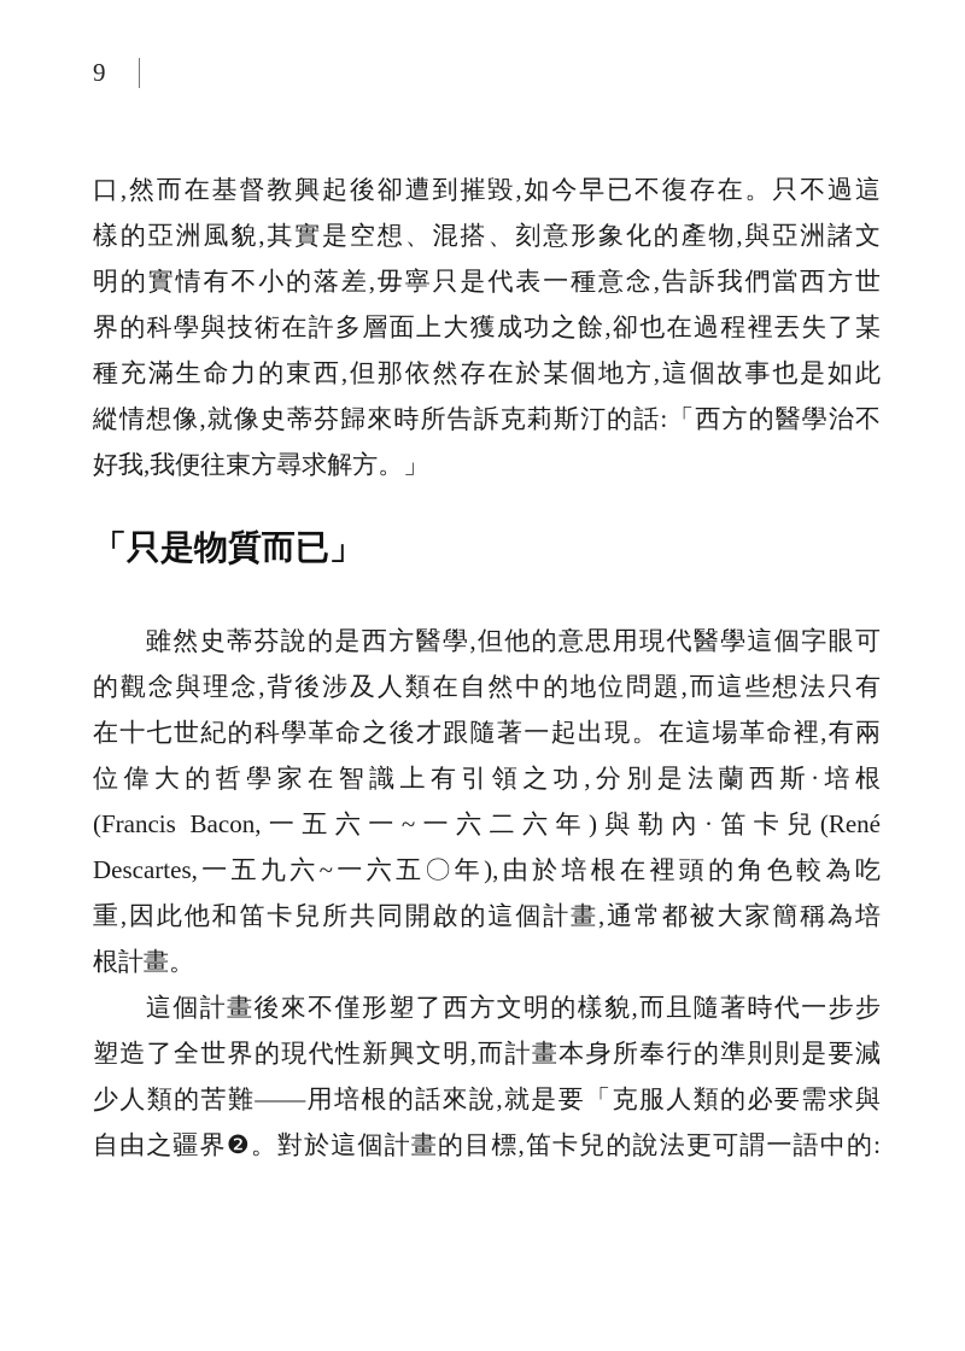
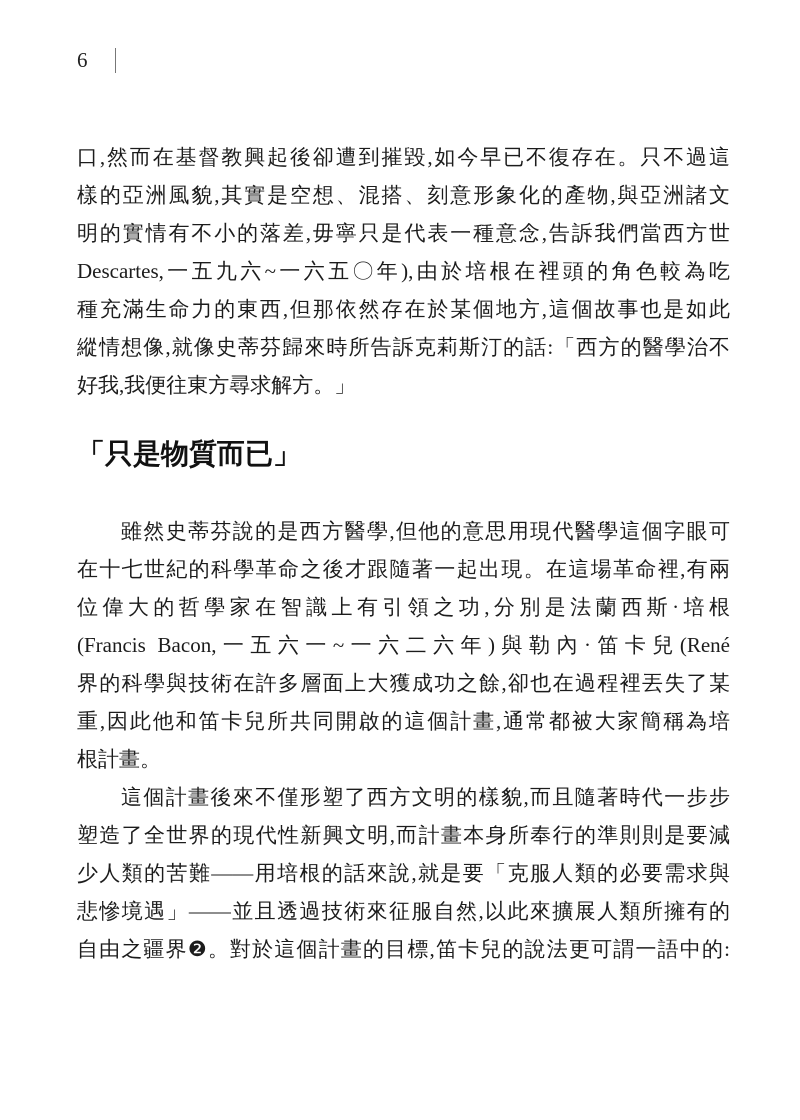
- 9
+ 6
  口,然而在基督教興起後卻遭到摧毀,如今早已不復存在。只不過這
  樣的亞洲風貌,其實是空想、混搭、刻意形象化的產物,與亞洲諸文
  明的實情有不小的落差,毋寧只是代表一種意念,告訴我們當西方世
- 界的科學與技術在許多層面上大獲成功之餘,卻也在過程裡丟失了某
+ Descartes,一五九六~一六五〇年),由於培根在裡頭的角色較為吃
  種充滿生命力的東西,但那依然存在於某個地方,這個故事也是如此
  縱情想像,就像史蒂芬歸來時所告訴克莉斯汀的話:「西方的醫學治不
  好我,我便往東方尋求解方。」
  「只是物質而已」
  雖然史蒂芬說的是西方醫學,但他的意思用現代醫學這個字眼可
- 的觀念與理念,背後涉及人類在自然中的地位問題,而這些想法只有
  在十七世紀的科學革命之後才跟隨著一起出現。在這場革命裡,有兩
  位偉大的哲學家在智識上有引領之功,分別是法蘭西斯·培根
  (Francis Bacon,一五六一~一六二六年)與勒內·笛卡兒(René
- Descartes,一五九六~一六五〇年),由於培根在裡頭的角色較為吃
+ 界的科學與技術在許多層面上大獲成功之餘,卻也在過程裡丟失了某
  重,因此他和笛卡兒所共同開啟的這個計畫,通常都被大家簡稱為培
  根計畫。
  這個計畫後來不僅形塑了西方文明的樣貌,而且隨著時代一步步
  塑造了全世界的現代性新興文明,而計畫本身所奉行的準則則是要減
  少人類的苦難——用培根的話來說,就是要「克服人類的必要需求與
+ 悲慘境遇」——並且透過技術來征服自然,以此來擴展人類所擁有的
  自由之疆界❷。對於這個計畫的目標,笛卡兒的說法更可謂一語中的:
